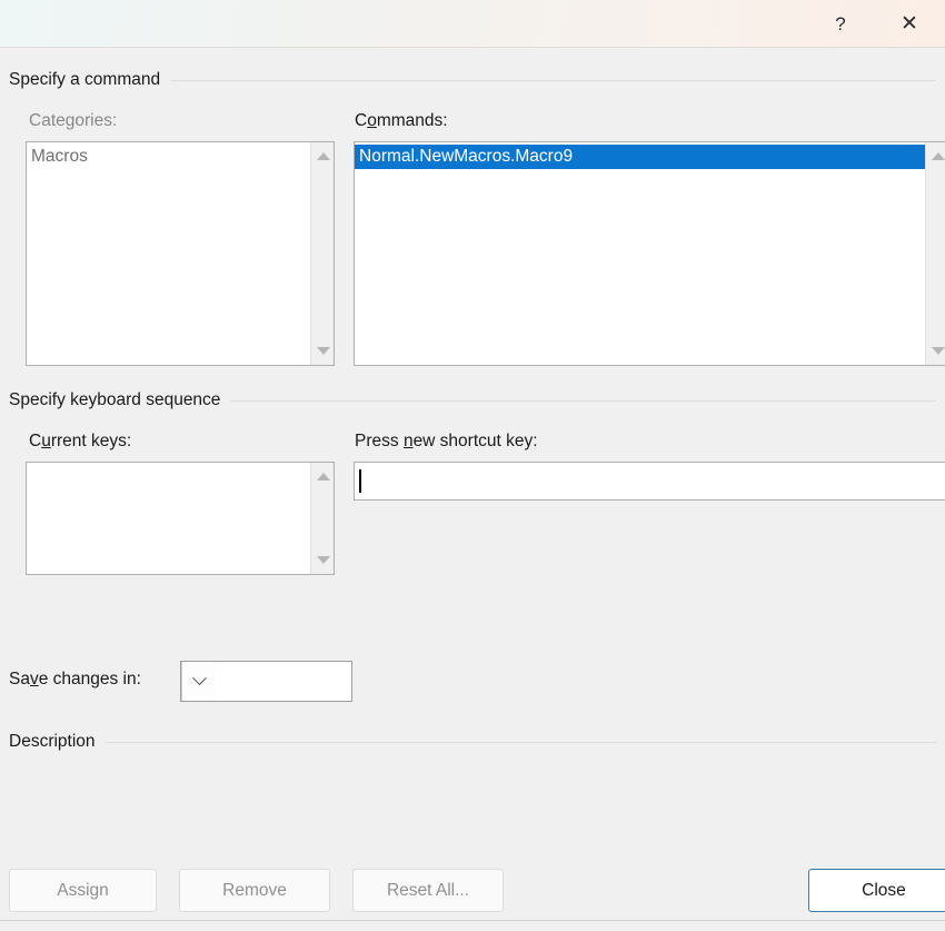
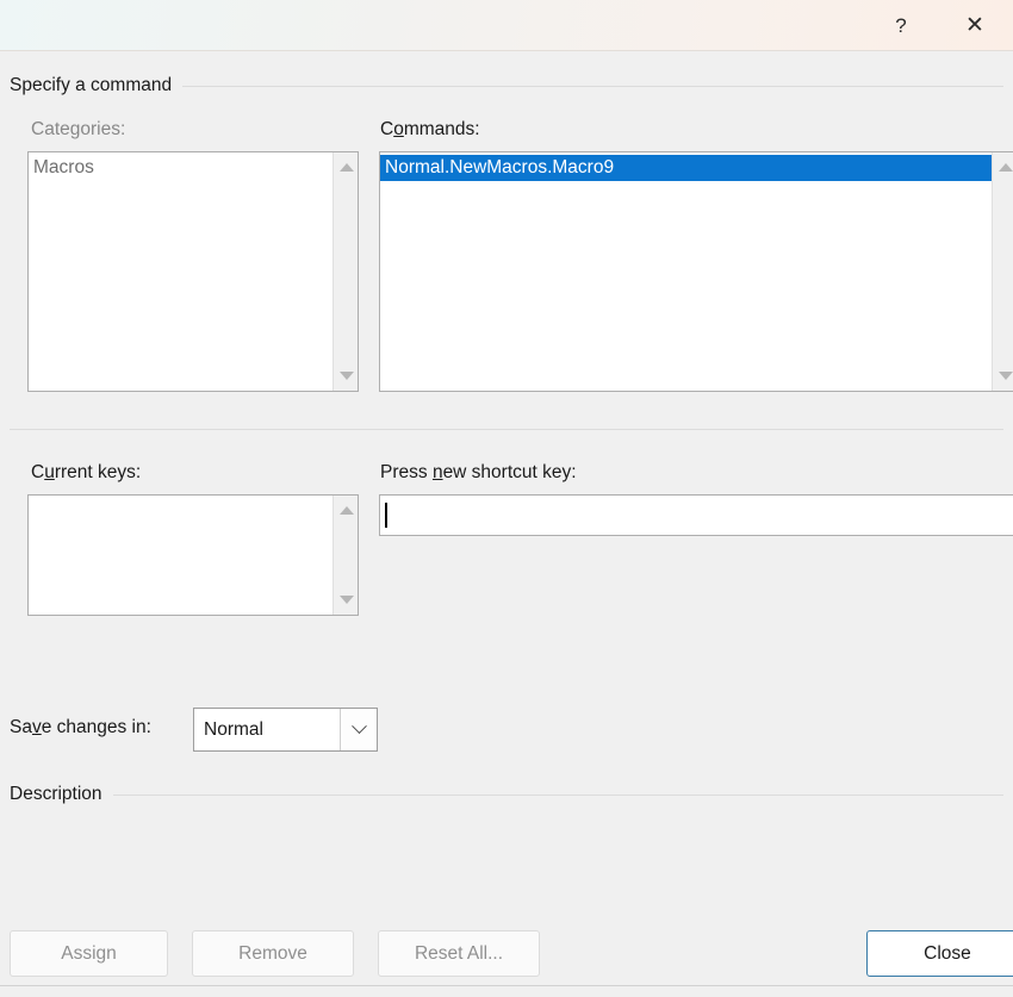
  ?
  ✕
  Specify a command
  Categories:
  Macros
  Commands:
  Normal.NewMacros.Macro9
- Specify keyboard sequence
  Current keys:
  Press new shortcut key:
  Save changes in:
+ Normal
  Description
  Assign
  Remove
  Reset All...
  Close
